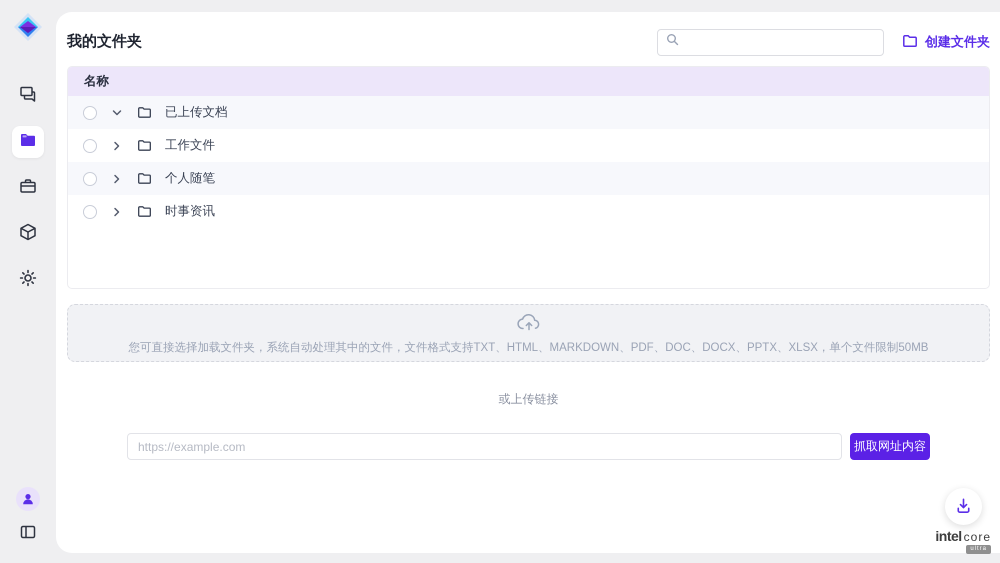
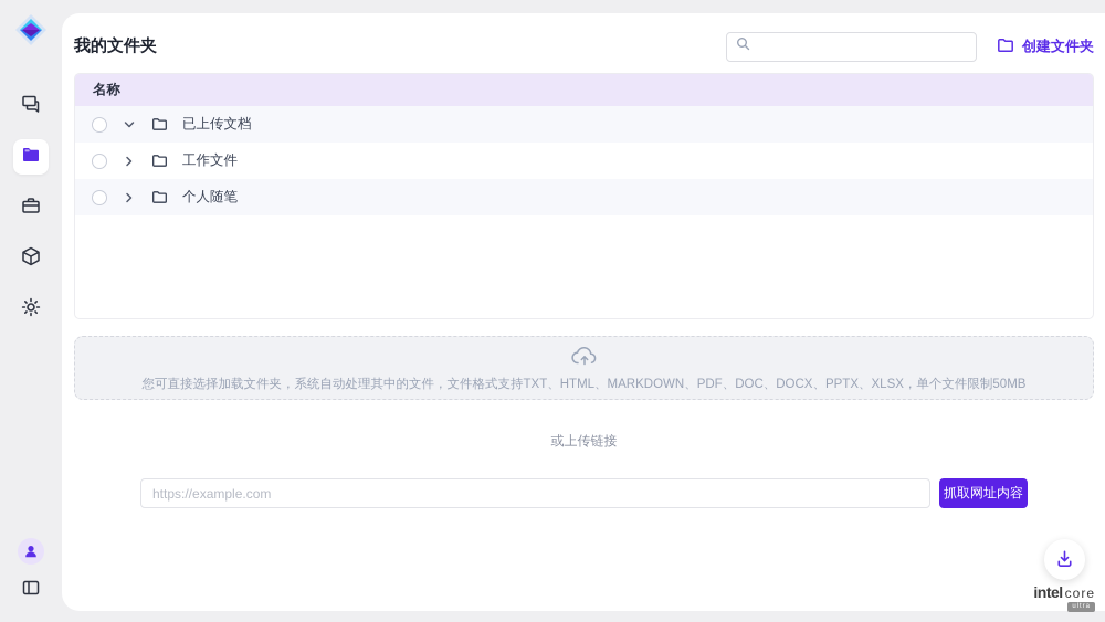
  我的文件夹
  创建文件夹
  名称
  已上传文档
  工作文件
  个人随笔
- 时事资讯
  您可直接选择加载文件夹，系统自动处理其中的文件，文件格式支持TXT、HTML、MARKDOWN、PDF、DOC、DOCX、PPTX、XLSX，单个文件限制50MB
  或上传链接
  https://example.com
  抓取网址内容
  intel
  core
